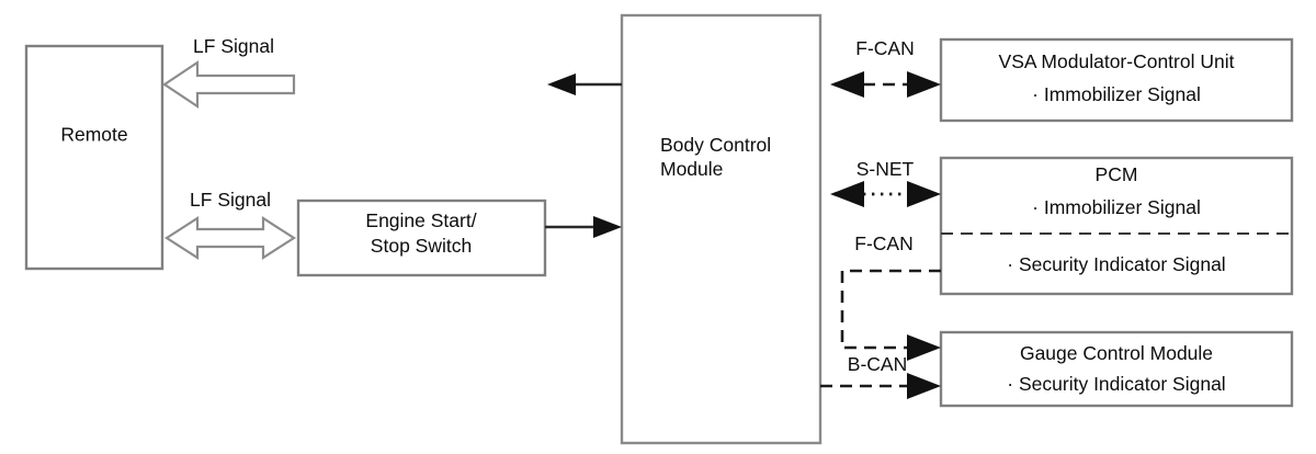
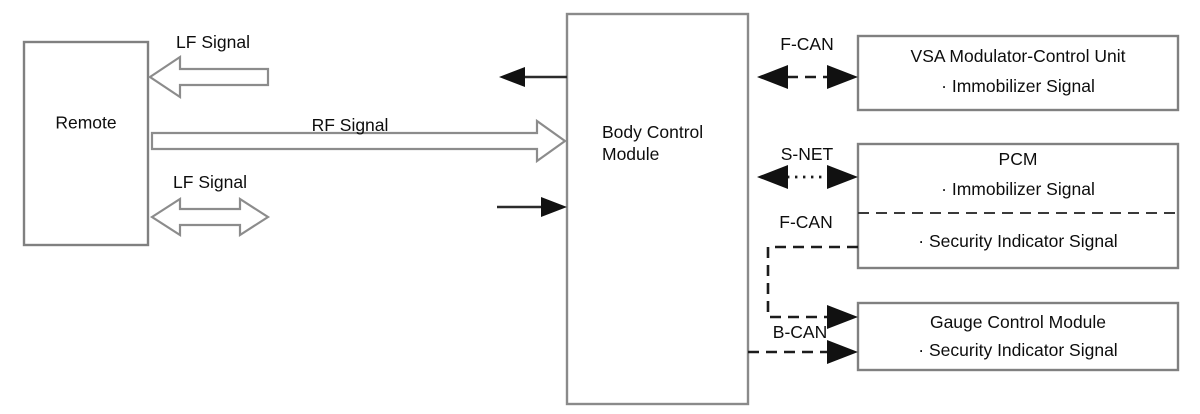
  Remote
- Engine Start/
- Stop Switch
  Body Control
  Module
  VSA Modulator-Control Unit
  · Immobilizer Signal
  PCM
  · Immobilizer Signal
  · Security Indicator Signal
  Gauge Control Module
  · Security Indicator Signal
  LF Signal
+ RF Signal
  LF Signal
  F-CAN
  S-NET
  F-CAN
  B-CAN
